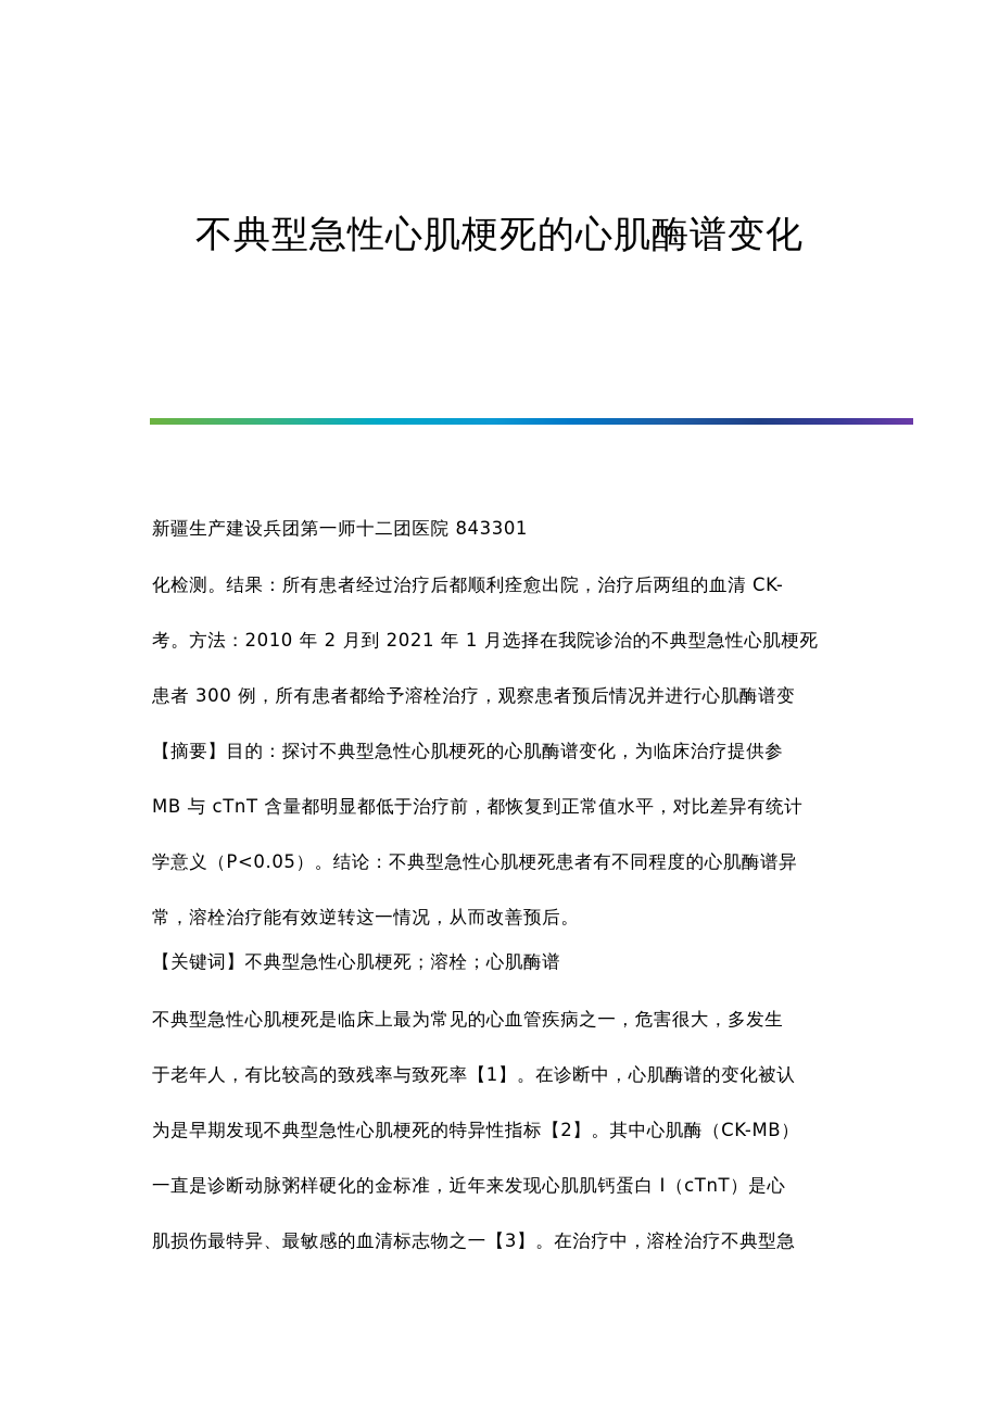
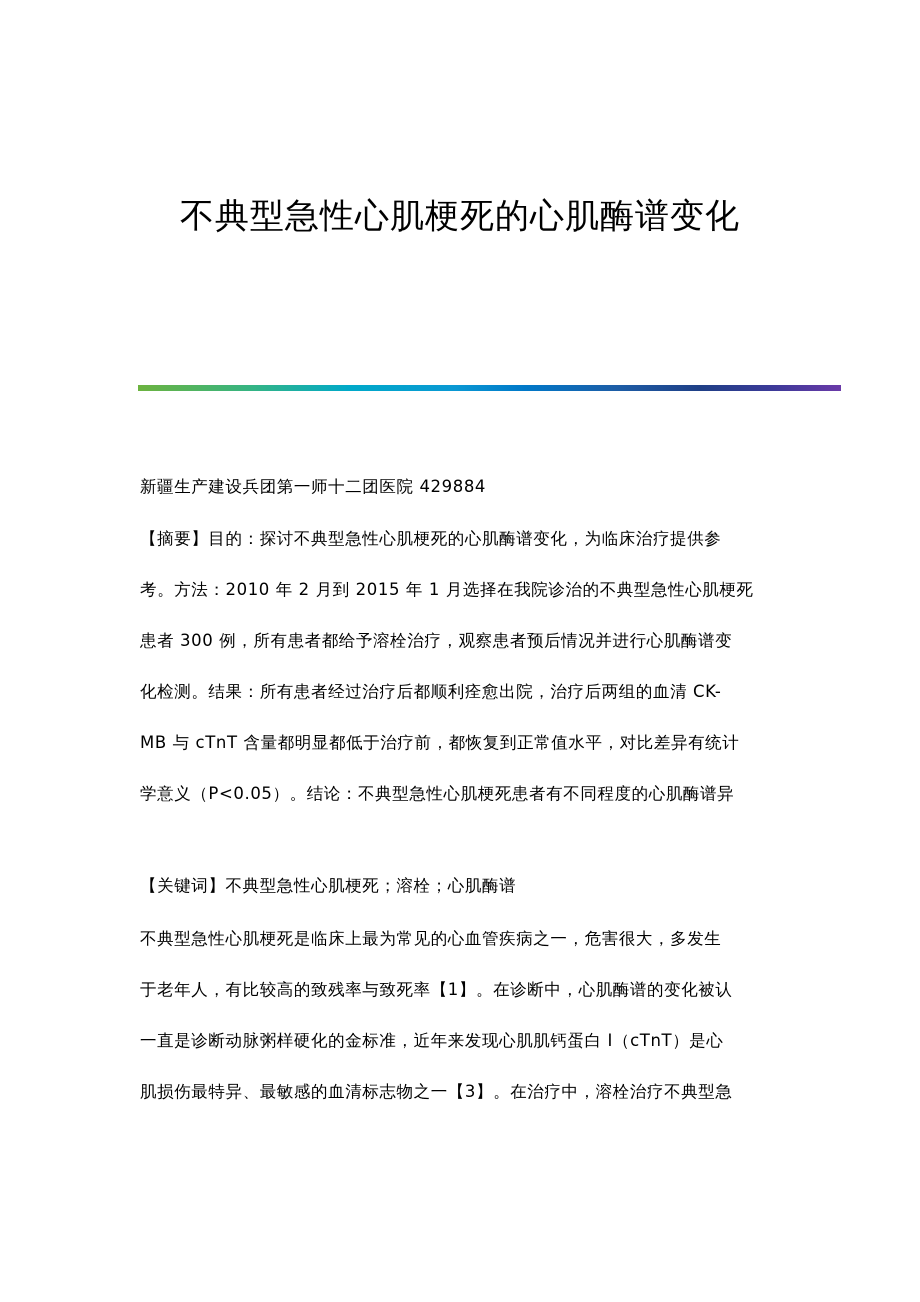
  不典型急性心肌梗死的心肌酶谱变化
- 新疆生产建设兵团第一师十二团医院 843301
+ 新疆生产建设兵团第一师十二团医院 429884
- 化检测。结果：所有患者经过治疗后都顺利痊愈出院，治疗后两组的血清 CK-
+ 【摘要】目的：探讨不典型急性心肌梗死的心肌酶谱变化，为临床治疗提供参
- 考。方法：2010 年 2 月到 2021 年 1 月选择在我院诊治的不典型急性心肌梗死
+ 考。方法：2010 年 2 月到 2015 年 1 月选择在我院诊治的不典型急性心肌梗死
  患者 300 例，所有患者都给予溶栓治疗，观察患者预后情况并进行心肌酶谱变
- 【摘要】目的：探讨不典型急性心肌梗死的心肌酶谱变化，为临床治疗提供参
+ 化检测。结果：所有患者经过治疗后都顺利痊愈出院，治疗后两组的血清 CK-
  MB 与 cTnT 含量都明显都低于治疗前，都恢复到正常值水平，对比差异有统计
  学意义（P<0.05）。结论：不典型急性心肌梗死患者有不同程度的心肌酶谱异
- 常，溶栓治疗能有效逆转这一情况，从而改善预后。
  【关键词】不典型急性心肌梗死；溶栓；心肌酶谱
  不典型急性心肌梗死是临床上最为常见的心血管疾病之一，危害很大，多发生
  于老年人，有比较高的致残率与致死率【1】。在诊断中，心肌酶谱的变化被认
- 为是早期发现不典型急性心肌梗死的特异性指标【2】。其中心肌酶（CK-MB）
  一直是诊断动脉粥样硬化的金标准，近年来发现心肌肌钙蛋白 I（cTnT）是心
  肌损伤最特异、最敏感的血清标志物之一【3】。在治疗中，溶栓治疗不典型急
